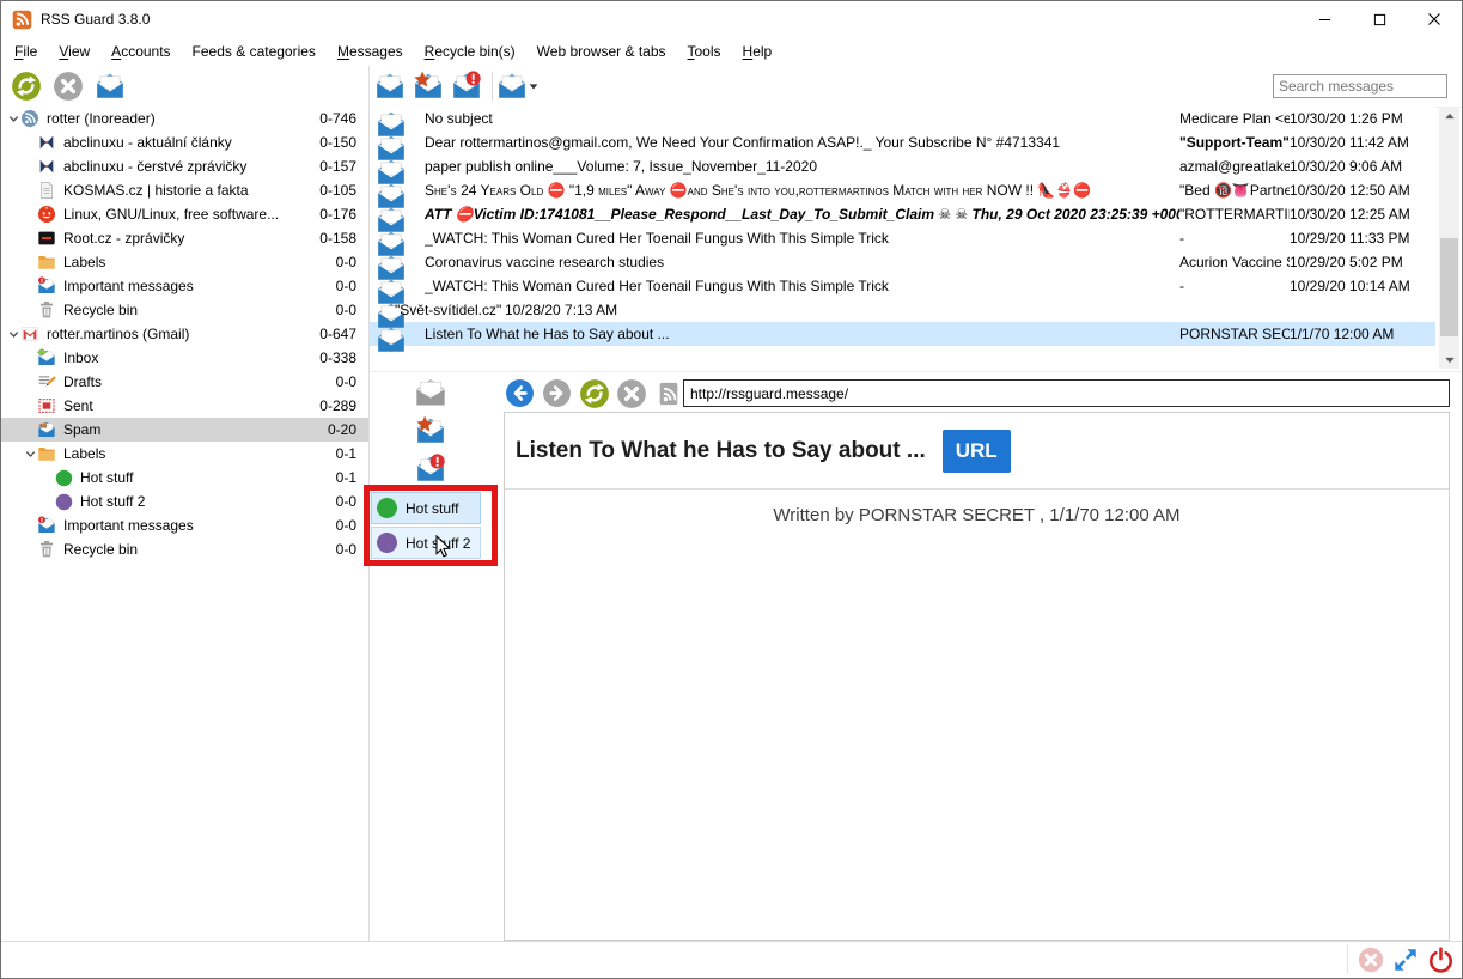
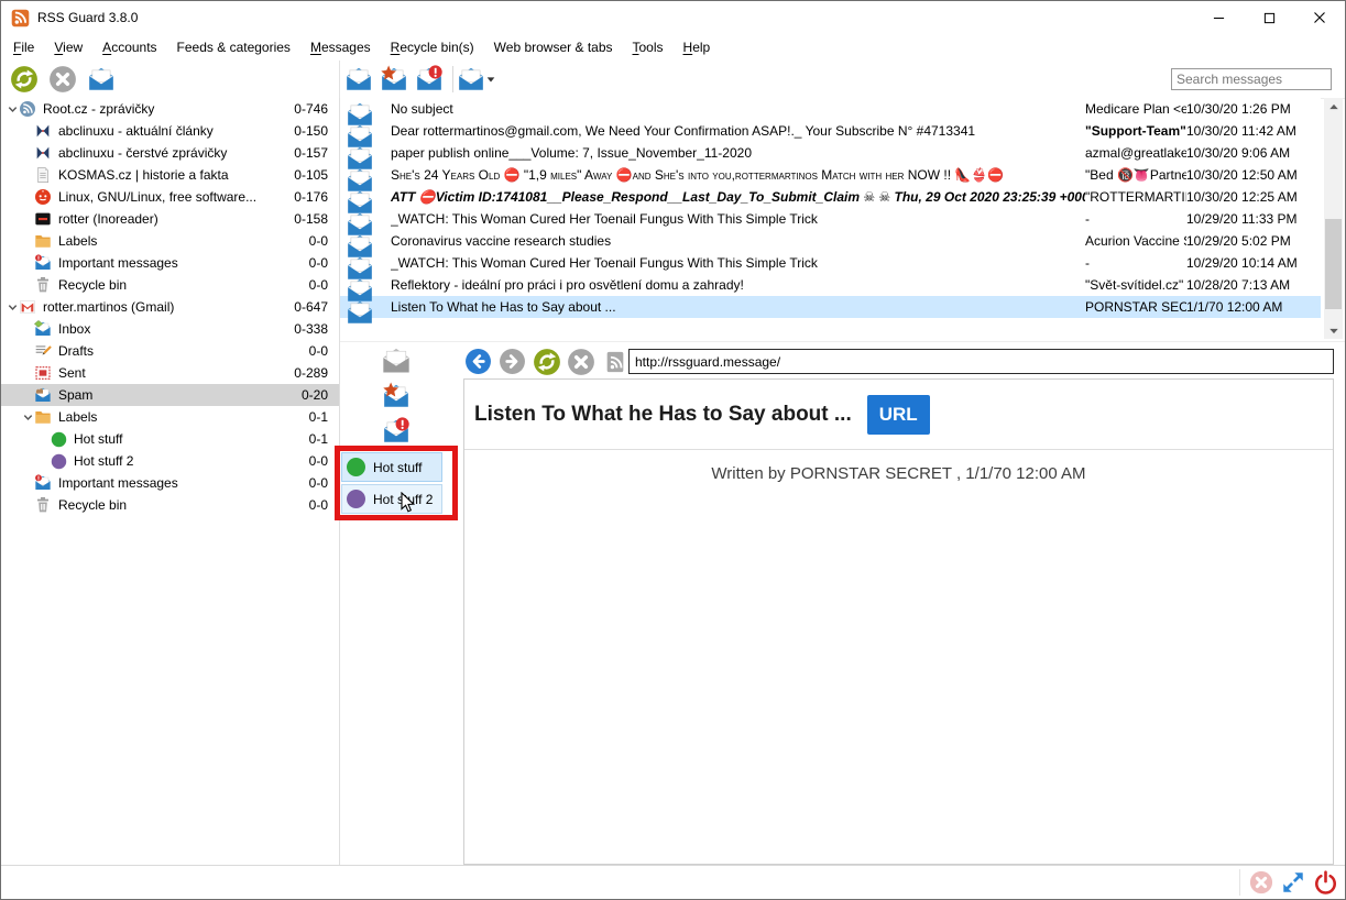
  RSS Guard 3.8.0
  File
  View
  Accounts
  Feeds & categories
  Messages
  Recycle bin(s)
  Web browser & tabs
  Tools
  Help
  Search messages
- rotter (Inoreader)
+ Root.cz - zprávičky
  0-746
  abclinuxu - aktuální články
  0-150
  abclinuxu - čerstvé zprávičky
  0-157
  KOSMAS.cz | historie a fakta
  0-105
  Linux, GNU/Linux, free software...
  0-176
- Root.cz - zprávičky
+ rotter (Inoreader)
  0-158
  Labels
  0-0
  Important messages
  0-0
  Recycle bin
  0-0
  rotter.martinos (Gmail)
  0-647
  Inbox
  0-338
  Drafts
  0-0
  Sent
  0-289
  Spam
  0-20
  Labels
  0-1
  Hot stuff
  0-1
  Hot stuff 2
  0-0
  Important messages
  0-0
  Recycle bin
  0-0
  No subject
  Medicare Plan <e
  10/30/20 1:26 PM
  Dear rottermartinos@gmail.com, We Need Your Confirmation ASAP!._ Your Subscribe N° #4713341
  "Support-Team"
  10/30/20 11:42 AM
  paper publish online___Volume: 7, Issue_November_11-2020
  azmal@greatlake
  10/30/20 9:06 AM
  She's 24 Years Old ⛔ "1,9 miles" Away ⛔and She's into you,rottermartinos Match with her NOW !! 👠👙⛔
  "Bed 🔞👅Partne
  10/30/20 12:50 AM
  ATT ⛔Victim ID:1741081__Please_Respond__Last_Day_To_Submit_Claim ☠ ☠ Thu, 29 Oct 2020 23:25:39 +00
  "ROTTERMARTI
  10/30/20 12:25 AM
  _WATCH: This Woman Cured Her Toenail Fungus With This Simple Trick
  -
  10/29/20 11:33 PM
  Coronavirus vaccine research studies
  Acurion Vaccine
  10/29/20 5:02 PM
  _WATCH: This Woman Cured Her Toenail Fungus With This Simple Trick
  -
  10/29/20 10:14 AM
+ Reflektory - ideální pro práci i pro osvětlení domu a zahrady!
  "Svět-svítidel.cz"
  10/28/20 7:13 AM
  Listen To What he Has to Say about ...
  PORNSTAR SEC
  1/1/70 12:00 AM
  Hot stuff
  Hot suff 2
  http://rssguard.message/
  Listen To What he Has to Say about ...
  URL
  Written by PORNSTAR SECRET , 1/1/70 12:00 AM
